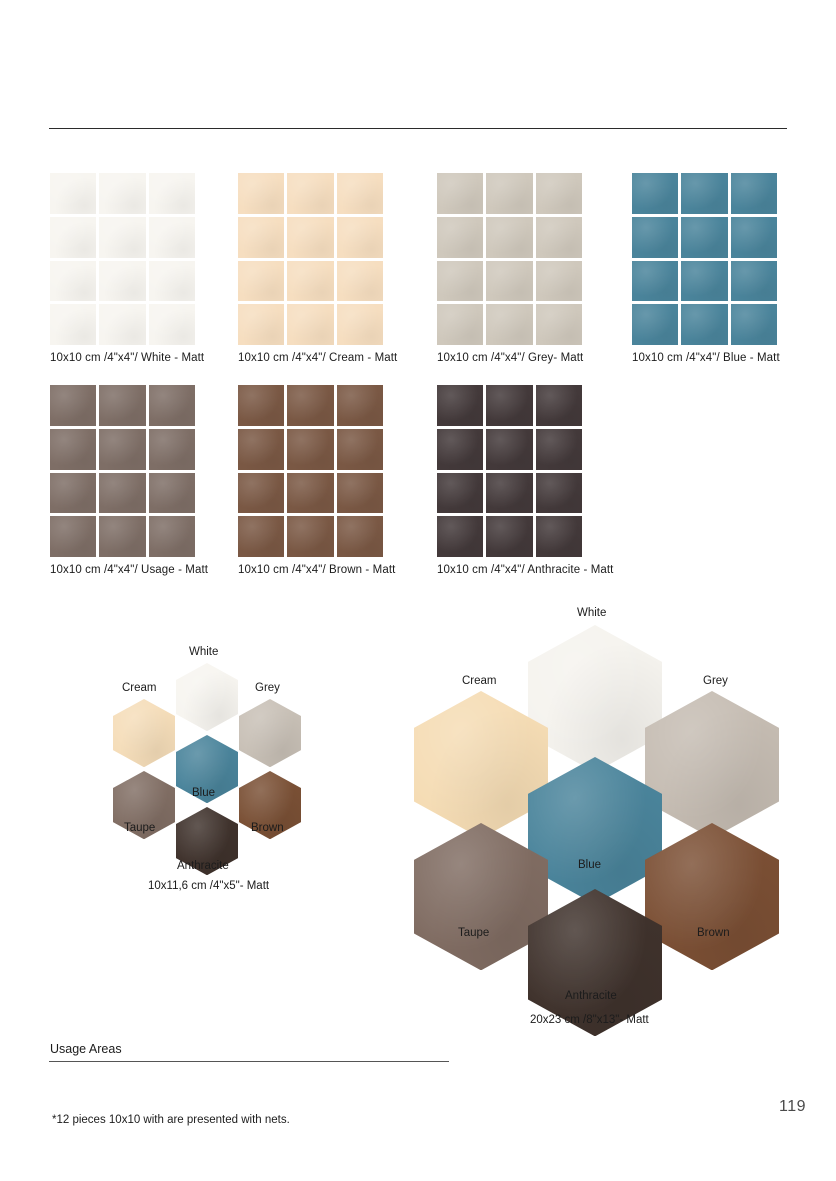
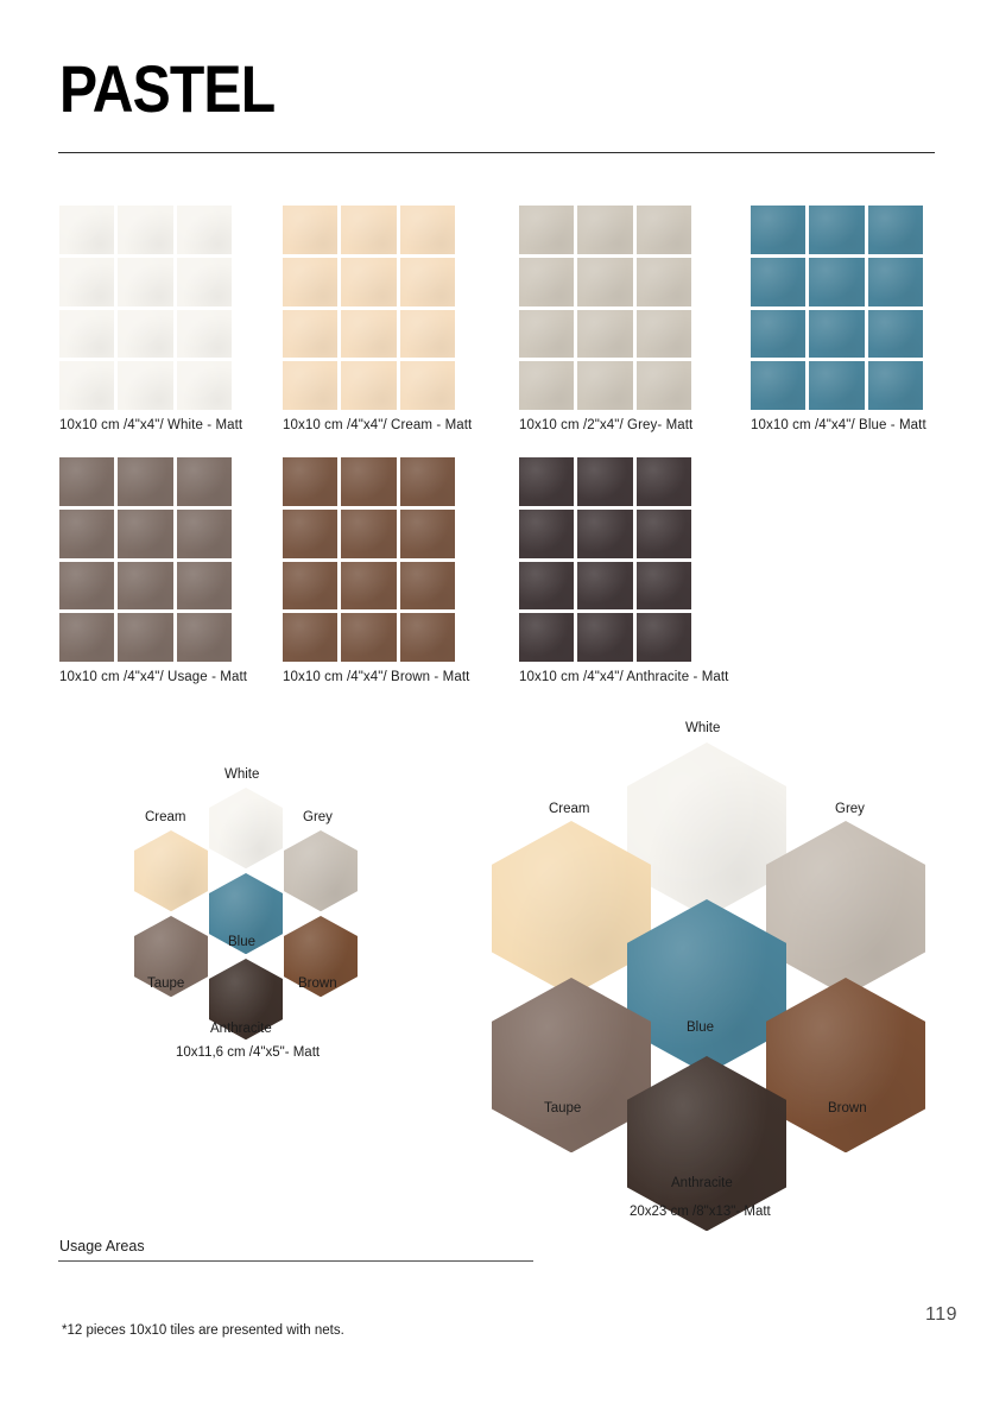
+ PASTEL
  10x10 cm /4"x4"/ White - Matt
  10x10 cm /4"x4"/ Cream - Matt
- 10x10 cm /4"x4"/ Grey- Matt
+ 10x10 cm /2"x4"/ Grey- Matt
  10x10 cm /4"x4"/ Blue - Matt
  10x10 cm /4"x4"/ Usage - Matt
  10x10 cm /4"x4"/ Brown - Matt
  10x10 cm /4"x4"/ Anthracite - Matt
  White
  Cream
  Grey
  Blue
  Taupe
  Brown
  Anthracite
  10x11,6 cm /4"x5"- Matt
  White
  Cream
  Grey
  Blue
  Taupe
  Brown
  Anthracite
  20x23 cm /8"x13"- Matt
  Usage Areas
- *12 pieces 10x10 with are presented with nets.
+ *12 pieces 10x10 tiles are presented with nets.
  119
